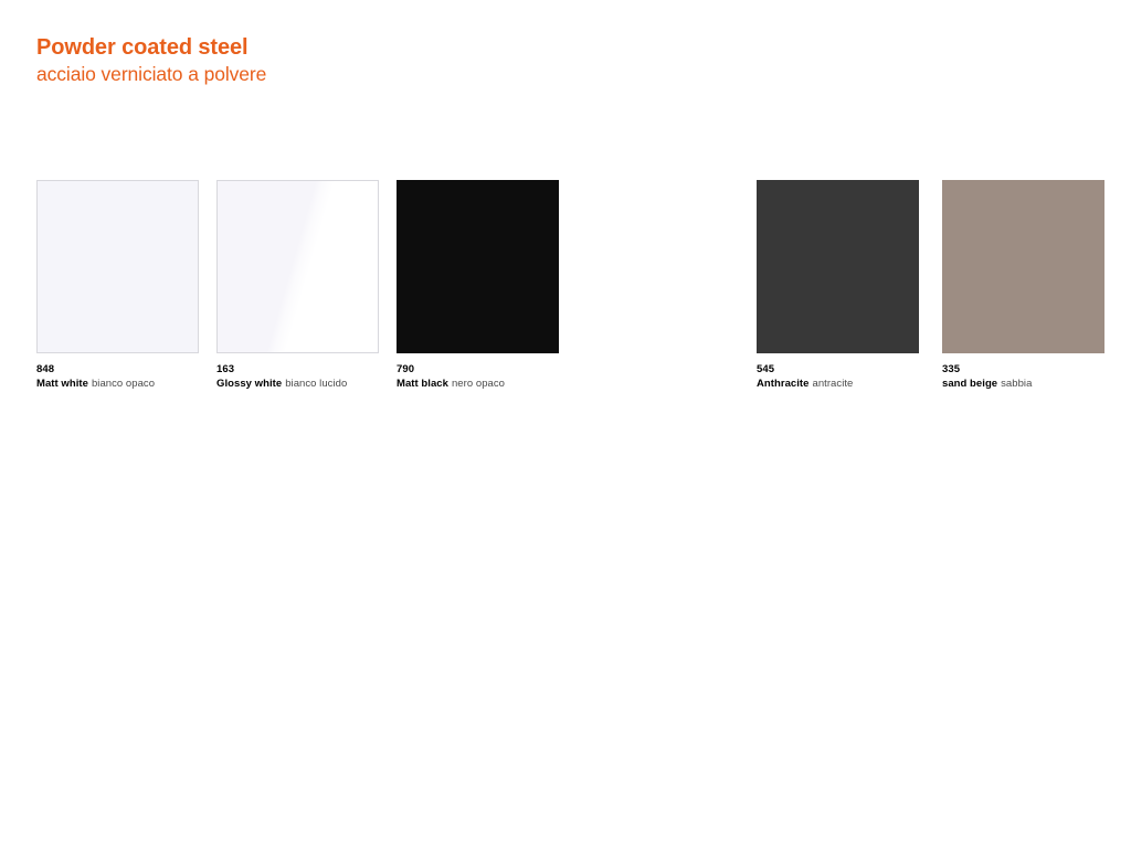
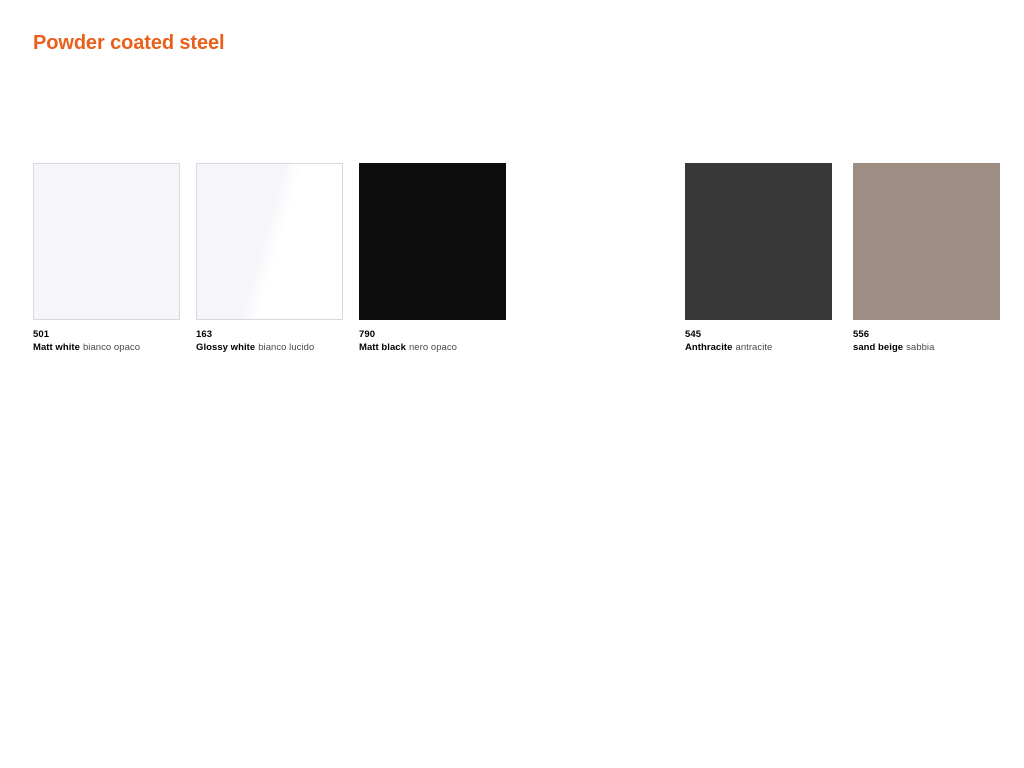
  Powder coated steel
- acciaio verniciato a polvere
- 848
+ 501
  Matt white bianco opaco
  163
  Glossy white bianco lucido
  790
  Matt black nero opaco
  545
  Anthracite antracite
- 335
+ 556
  sand beige sabbia
